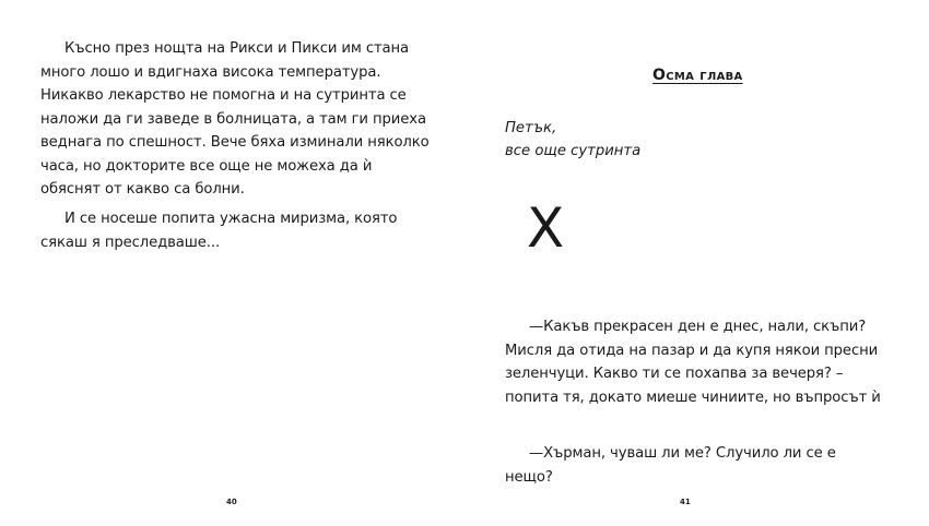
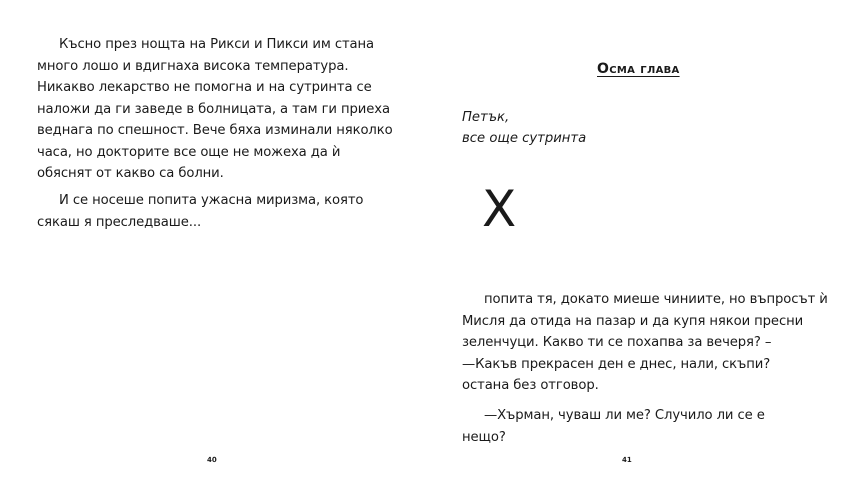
  Късно през нощта на Рикси и Пикси им стана
  много лошо и вдигнаха висока температура.
  Никакво лекарство не помогна и на сутринта се
  наложи да ги заведе в болницата, а там ги приеха
  веднага по спешност. Вече бяха изминали няколко
  часа, но докторите все още не можеха да ѝ
  обяснят от какво са болни.
  И се носеше попита ужасна миризма, която
  сякаш я преследваше...
  40
  Осма глава
  Петък,
  все още сутринта
  Х
- —Какъв прекрасен ден е днес, нали, скъпи?
+ попита тя, докато миеше чиниите, но въпросът ѝ
  Мисля да отида на пазар и да купя някои пресни
  зеленчуци. Какво ти се похапва за вечеря? –
- попита тя, докато миеше чиниите, но въпросът ѝ
+ —Какъв прекрасен ден е днес, нали, скъпи?
+ остана без отговор.
  —Хърман, чуваш ли ме? Случило ли се е
  нещо?
  41
